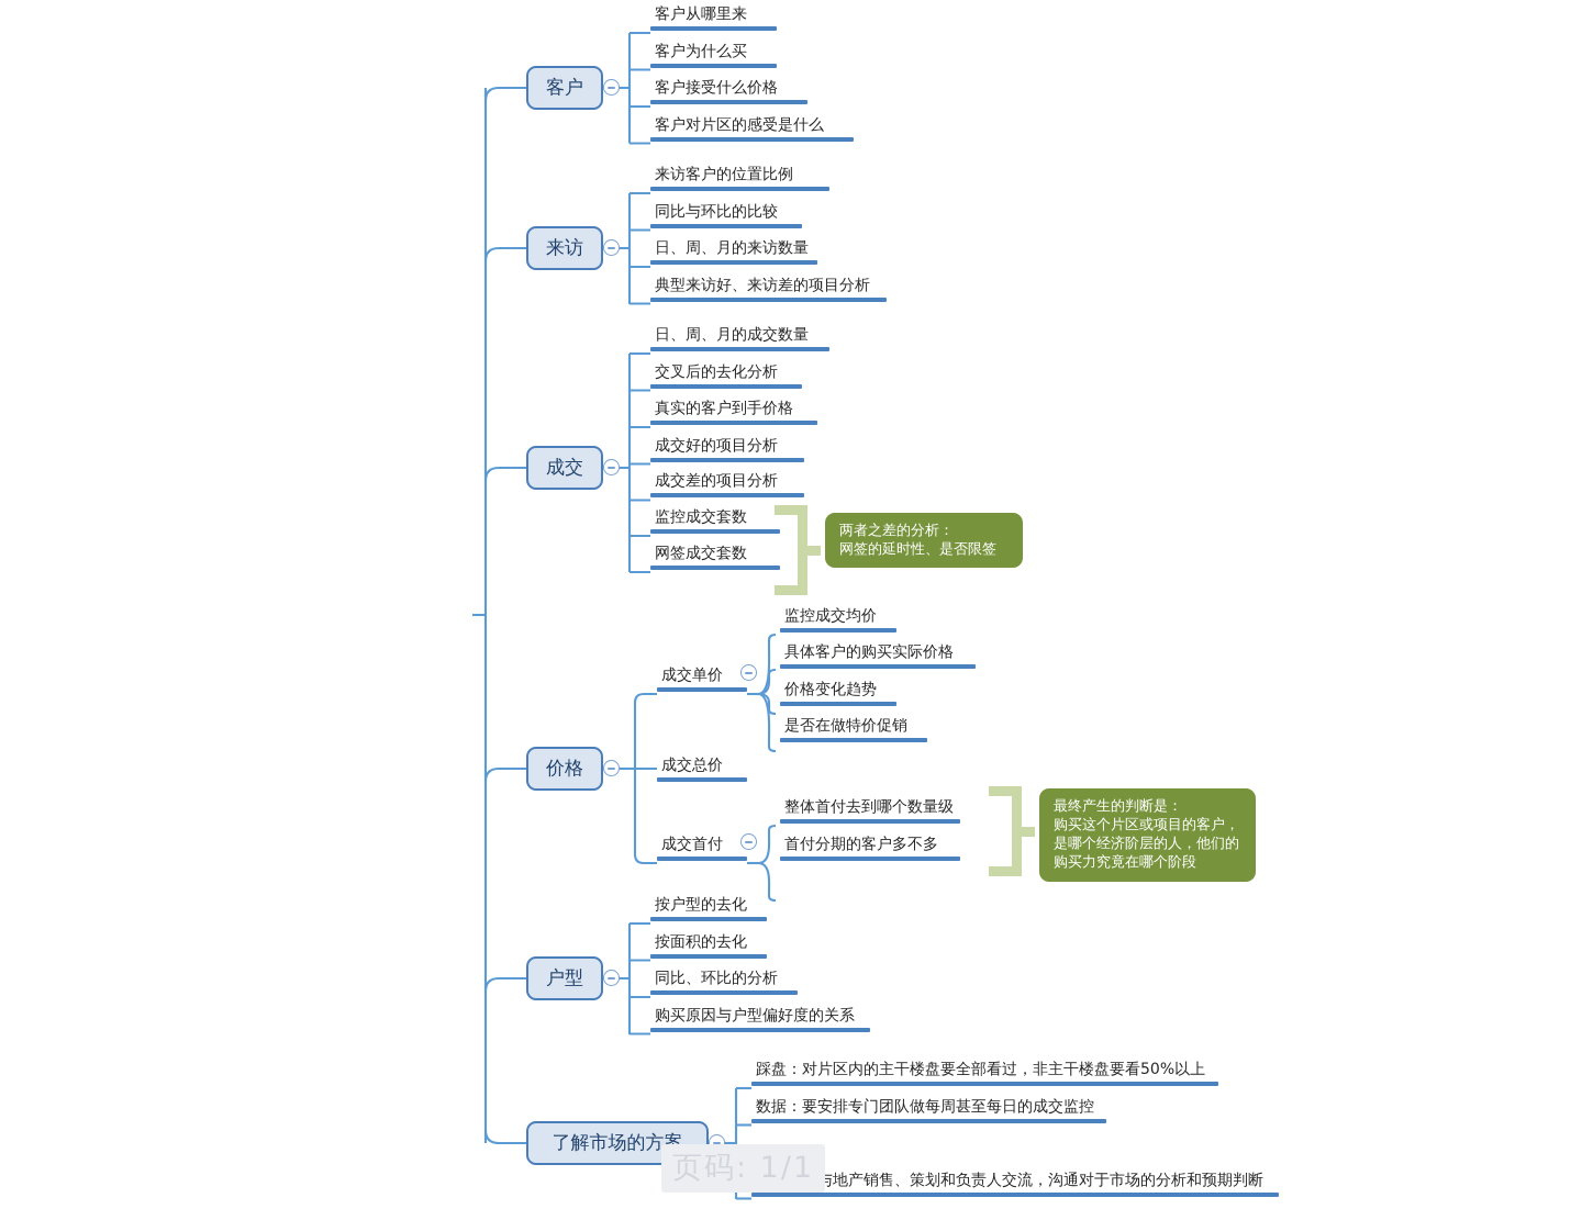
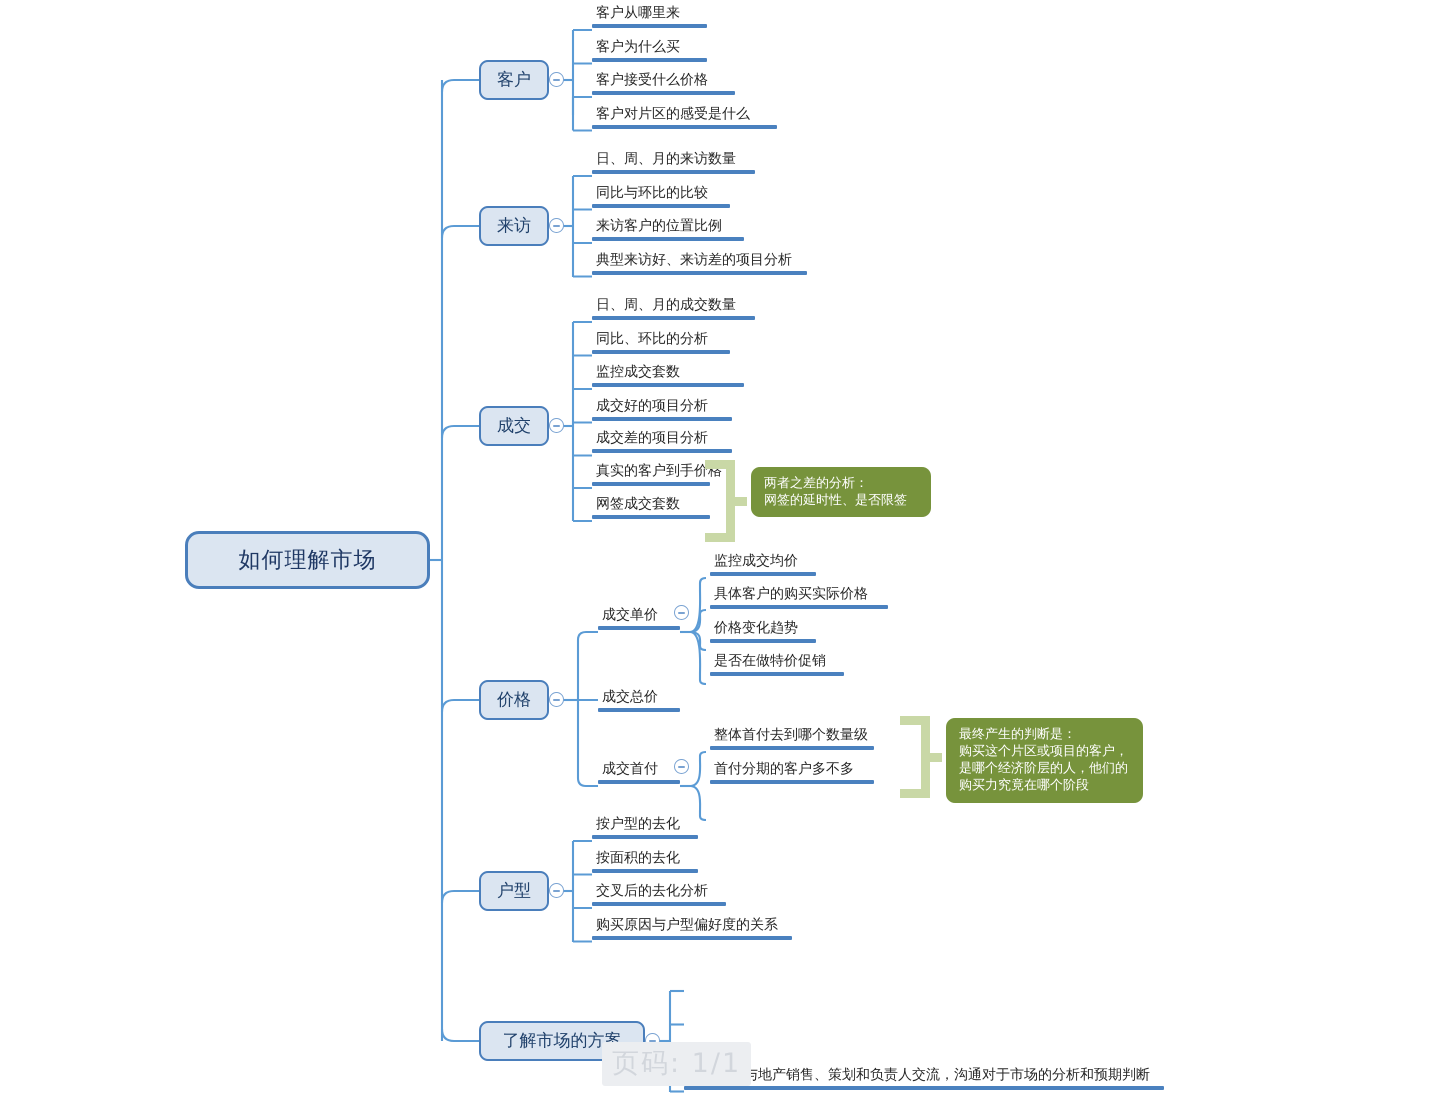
+ 如何理解市场
  客户
  客户从哪里来
  客户为什么买
  客户接受什么价格
  客户对片区的感受是什么
  来访
- 来访客户的位置比例
+ 日、周、月的来访数量
  同比与环比的比较
- 日、周、月的来访数量
+ 来访客户的位置比例
  典型来访好、来访差的项目分析
  成交
  日、周、月的成交数量
- 交叉后的去化分析
+ 同比、环比的分析
- 真实的客户到手价格
+ 监控成交套数
  成交好的项目分析
  成交差的项目分析
- 监控成交套数
+ 真实的客户到手价格
  网签成交套数
  两者之差的分析：
  网签的延时性、是否限签
  价格
  成交单价
  监控成交均价
  具体客户的购买实际价格
  价格变化趋势
  是否在做特价促销
  成交总价
  成交首付
  整体首付去到哪个数量级
  首付分期的客户多不多
  最终产生的判断是：
  购买这个片区或项目的客户，
  是哪个经济阶层的人，他们的
  购买力究竟在哪个阶段
  户型
  按户型的去化
  按面积的去化
- 同比、环比的分析
+ 交叉后的去化分析
  购买原因与户型偏好度的关系
  了解市场的方案
- 踩盘：对片区内的主干楼盘要全部看过，非主干楼盘要看50%以上
- 数据：要安排专门团队做每周甚至每日的成交监控
  地产销售、策划和负责人交流，沟通对于市场的分析和预期判断
  页码: 1/1
